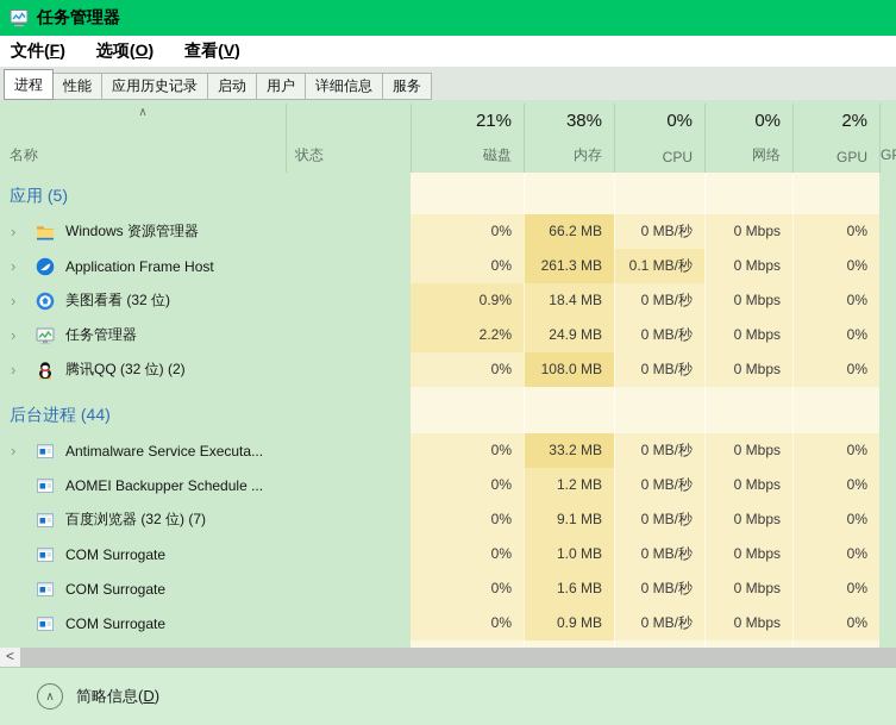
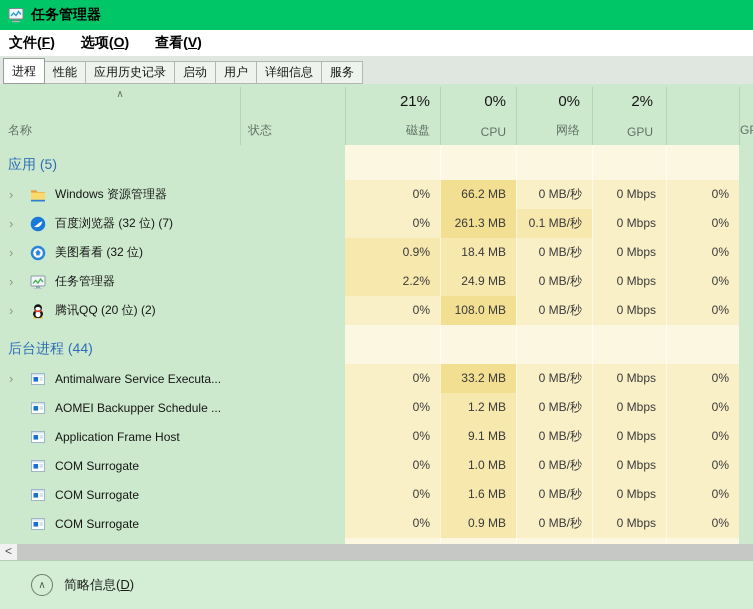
  任务管理器
  文件(F)
  选项(O)
  查看(V)
  进程
  性能
  应用历史记录
  启动
  用户
  详细信息
  服务
  ∧
  名称
  状态
  21%
  磁盘
- 38%
- 内存
  0%
  CPU
  0%
  网络
  2%
  GPU
  应用 (5)
  ›
  Windows 资源管理器
  0%
  66.2 MB
  0 MB/秒
  0 Mbps
  0%
  ›
- Application Frame Host
+ 百度浏览器 (32 位) (7)
  0%
  261.3 MB
  0.1 MB/秒
  0 Mbps
  0%
  ›
  美图看看 (32 位)
  0.9%
  18.4 MB
  0 MB/秒
  0 Mbps
  0%
  ›
  任务管理器
  2.2%
  24.9 MB
  0 MB/秒
  0 Mbps
  0%
  ›
- 腾讯QQ (32 位) (2)
+ 腾讯QQ (20 位) (2)
  0%
  108.0 MB
  0 MB/秒
  0 Mbps
  0%
  后台进程 (44)
  ›
  Antimalware Service Executa...
  0%
  33.2 MB
  0 MB/秒
  0 Mbps
  0%
  AOMEI Backupper Schedule ...
  0%
  1.2 MB
  0 MB/秒
  0 Mbps
  0%
- 百度浏览器 (32 位) (7)
+ Application Frame Host
  0%
  9.1 MB
  0 MB/秒
  0 Mbps
  0%
  COM Surrogate
  0%
  1.0 MB
  0 MB/秒
  0 Mbps
  0%
  COM Surrogate
  0%
  1.6 MB
  0 MB/秒
  0 Mbps
  0%
  COM Surrogate
  0%
  0.9 MB
  0 MB/秒
  0 Mbps
  0%
  <
  ∧
  简略信息(D)
